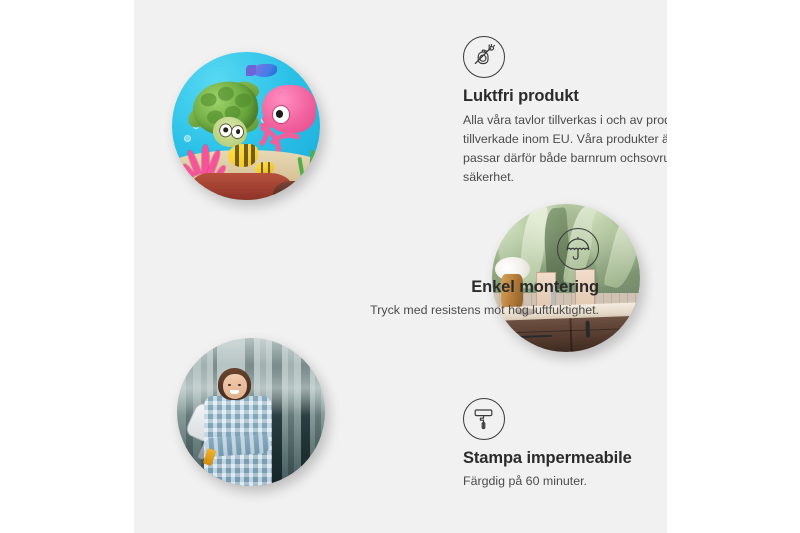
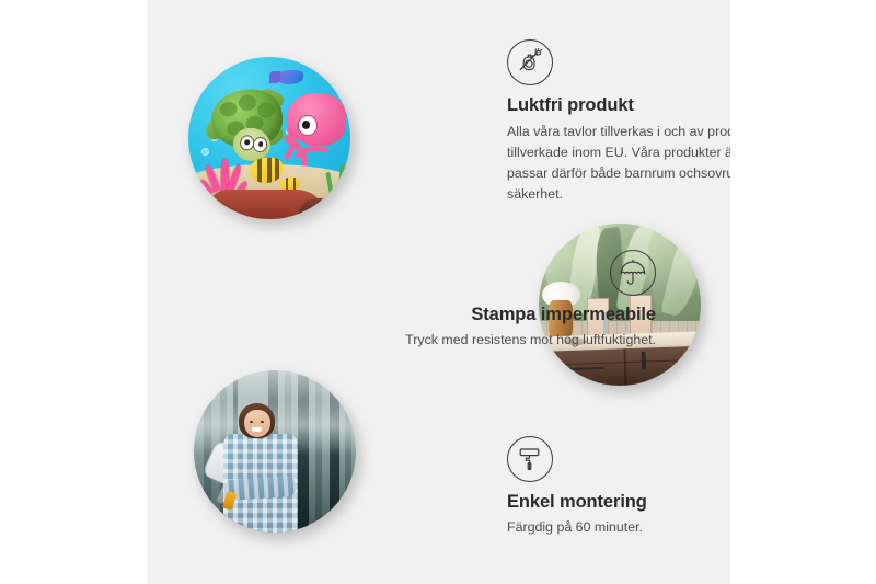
  Luktfri produkt
  Alla våra tavlor tillverkas i och av pro tillverkade inom EU. Våra produkter ä passar därför både barnrum ochsovru säkerhet.
- Enkel montering
+ Stampa impermeabile
  Tryck med resistens mot hög luftfuktighet.
- Stampa impermeabile
+ Enkel montering
  Färgdig på 60 minuter.
